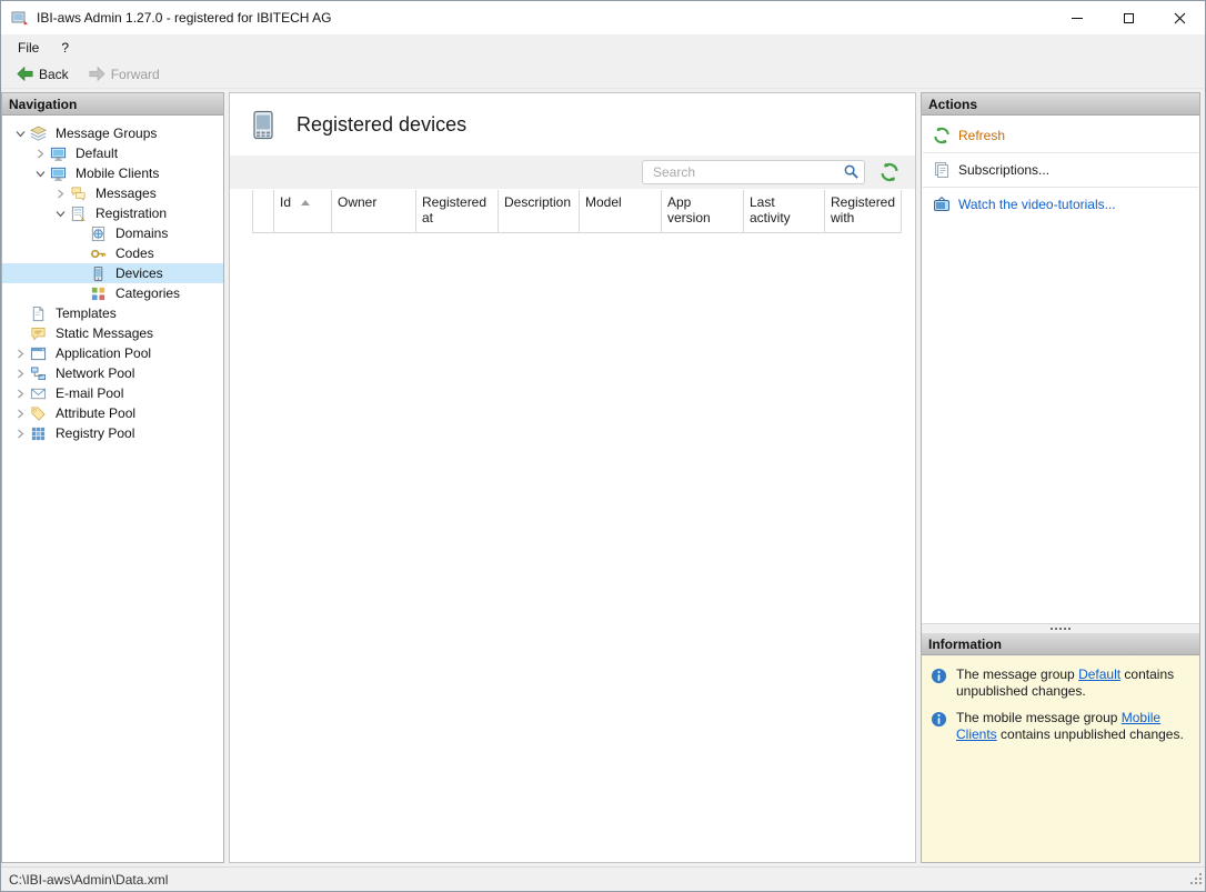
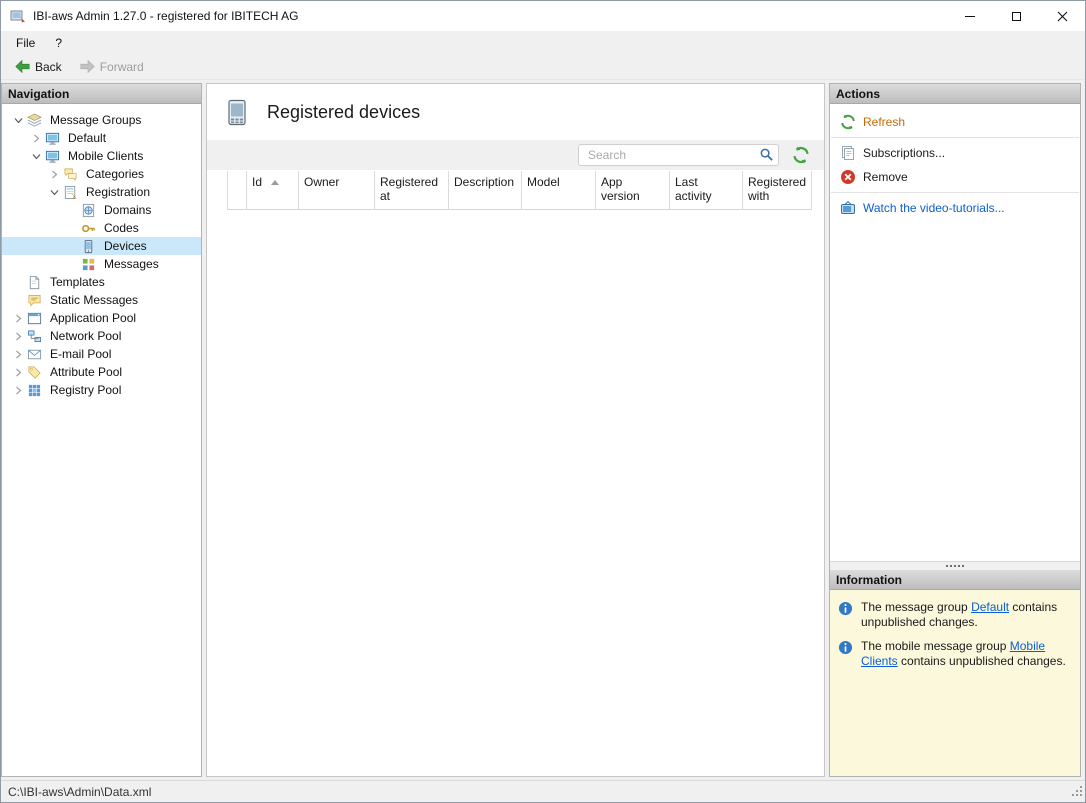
  IBI-aws Admin 1.27.0 - registered for IBITECH AG
  File
  ?
  Back
  Forward
  Navigation
  Message Groups
  Default
  Mobile Clients
- Messages
+ Categories
  Registration
  Domains
  Codes
  Devices
- Categories
+ Messages
  Templates
  Static Messages
  Application Pool
  Network Pool
  E-mail Pool
  Attribute Pool
  Registry Pool
  Registered devices
  Search
  Id
  Owner
  Registered at
  Description
  Model
  App version
  Last activity
  Registered with
  Actions
  Refresh
  Subscriptions...
+ Remove
  Watch the video-tutorials...
  Information
  The message group Default contains unpublished changes.
  The mobile message group Mobile Clients contains unpublished changes.
  C:\IBI-aws\Admin\Data.xml
